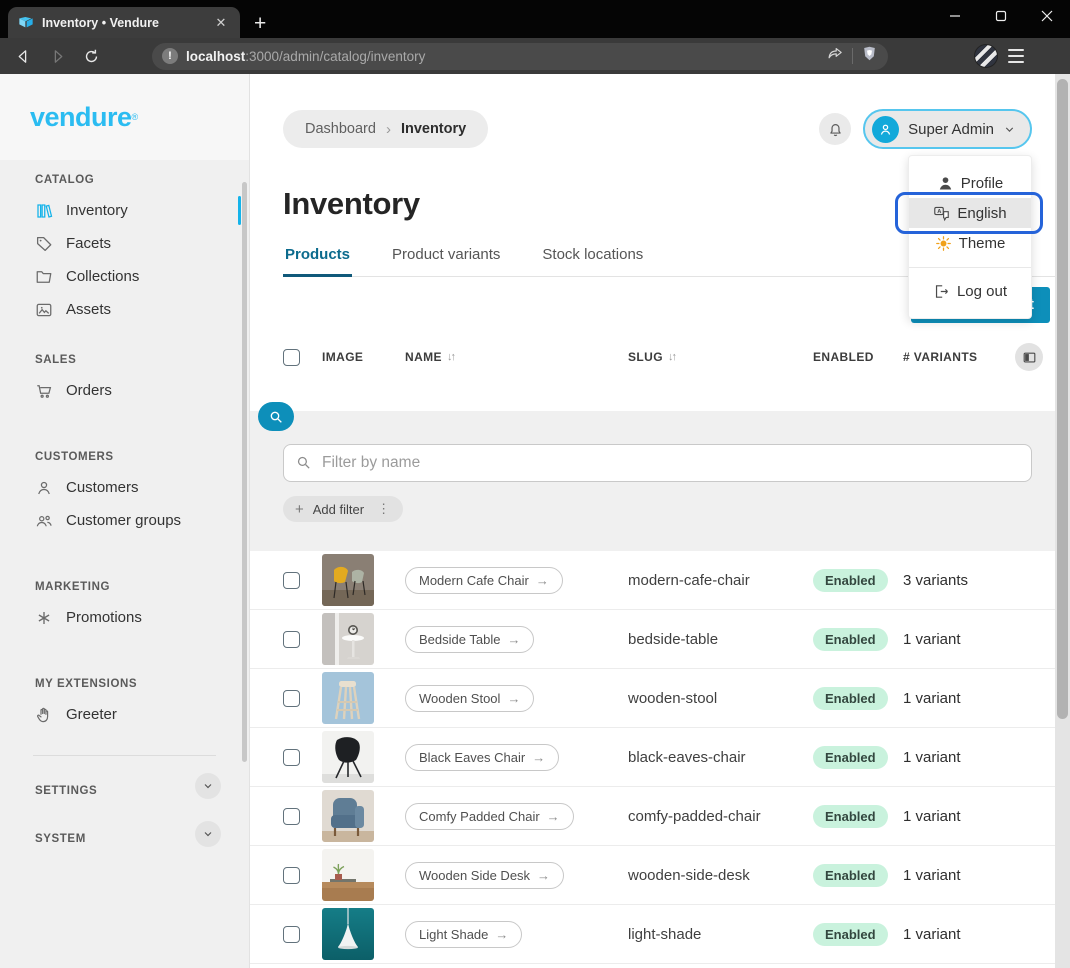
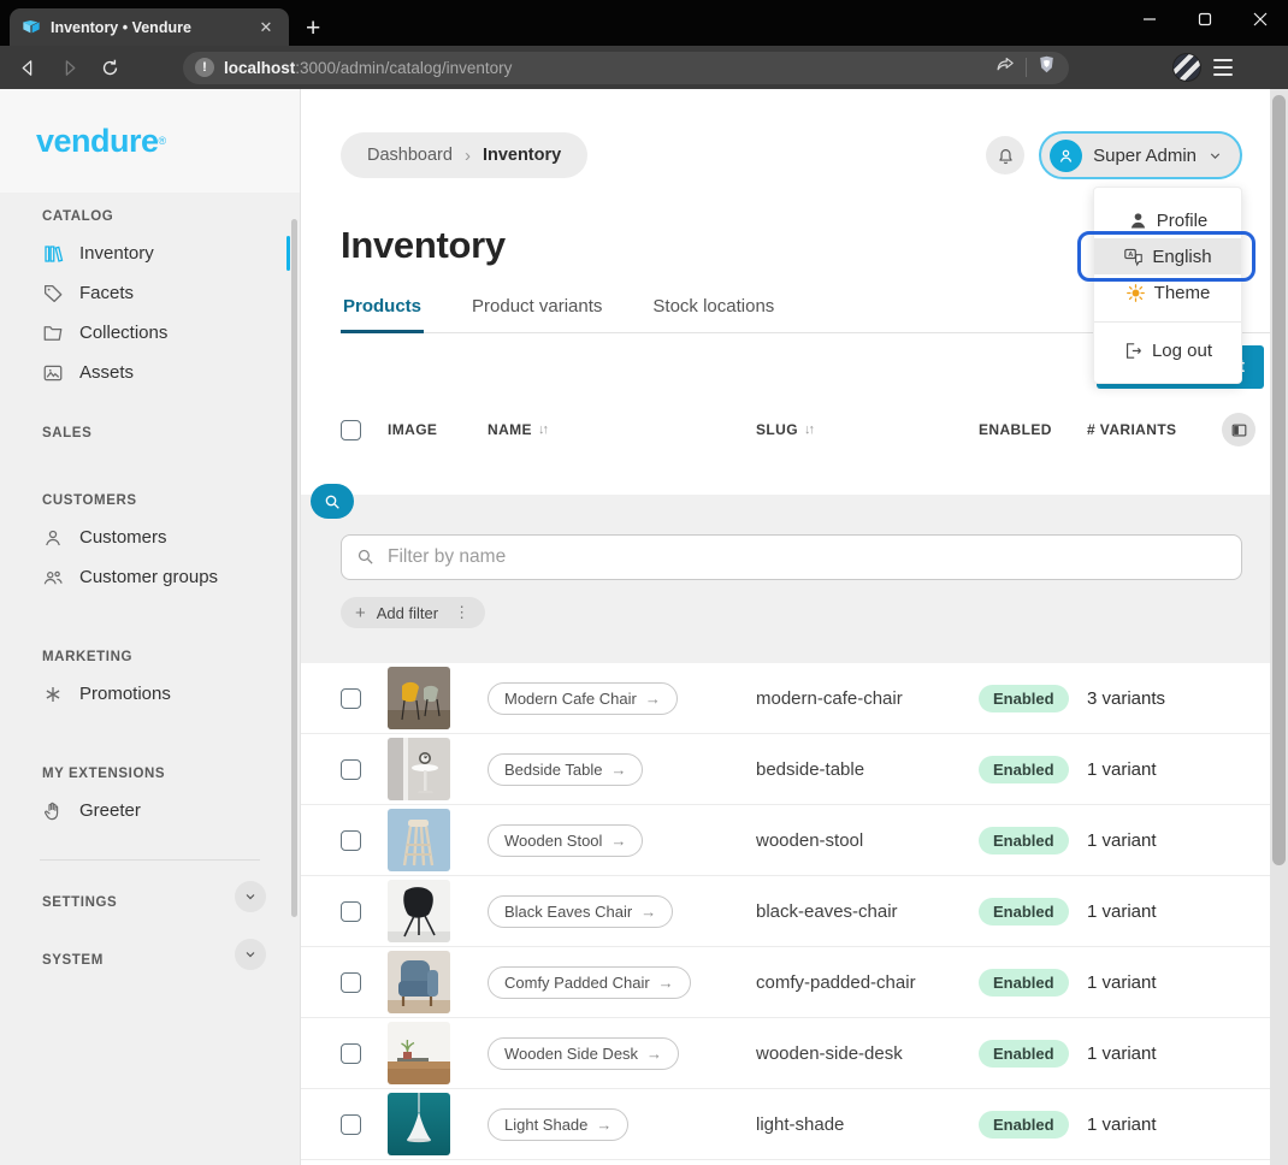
  Inventory • Vendure
  ✕
  +
  !
  localhost:3000/admin/catalog/inventory
  vendure
  ®
  CATALOG
  Inventory
  Facets
  Collections
  Assets
  SALES
- Orders
  CUSTOMERS
  Customers
  Customer groups
  MARKETING
  Promotions
  MY EXTENSIONS
  Greeter
  SETTINGS
  SYSTEM
  Dashboard
  ›
  Inventory
  Super Admin
  Profile
  English
  Theme
  Log out
  Inventory
  Products
  Product variants
  Stock locations
  IMAGE
  NAME
  ↓↑
  SLUG
  ↓↑
  ENABLED
  # VARIANTS
  Filter by name
  +
  Add filter
  ⋮
  Modern Cafe Chair
  →
  modern-cafe-chair
  Enabled
  3 variants
  Bedside Table
  →
  bedside-table
  Enabled
  1 variant
  Wooden Stool
  →
  wooden-stool
  Enabled
  1 variant
  Black Eaves Chair
  →
  black-eaves-chair
  Enabled
  1 variant
  Comfy Padded Chair
  →
  comfy-padded-chair
  Enabled
  1 variant
  Wooden Side Desk
  →
  wooden-side-desk
  Enabled
  1 variant
  Light Shade
  →
  light-shade
  Enabled
  1 variant
